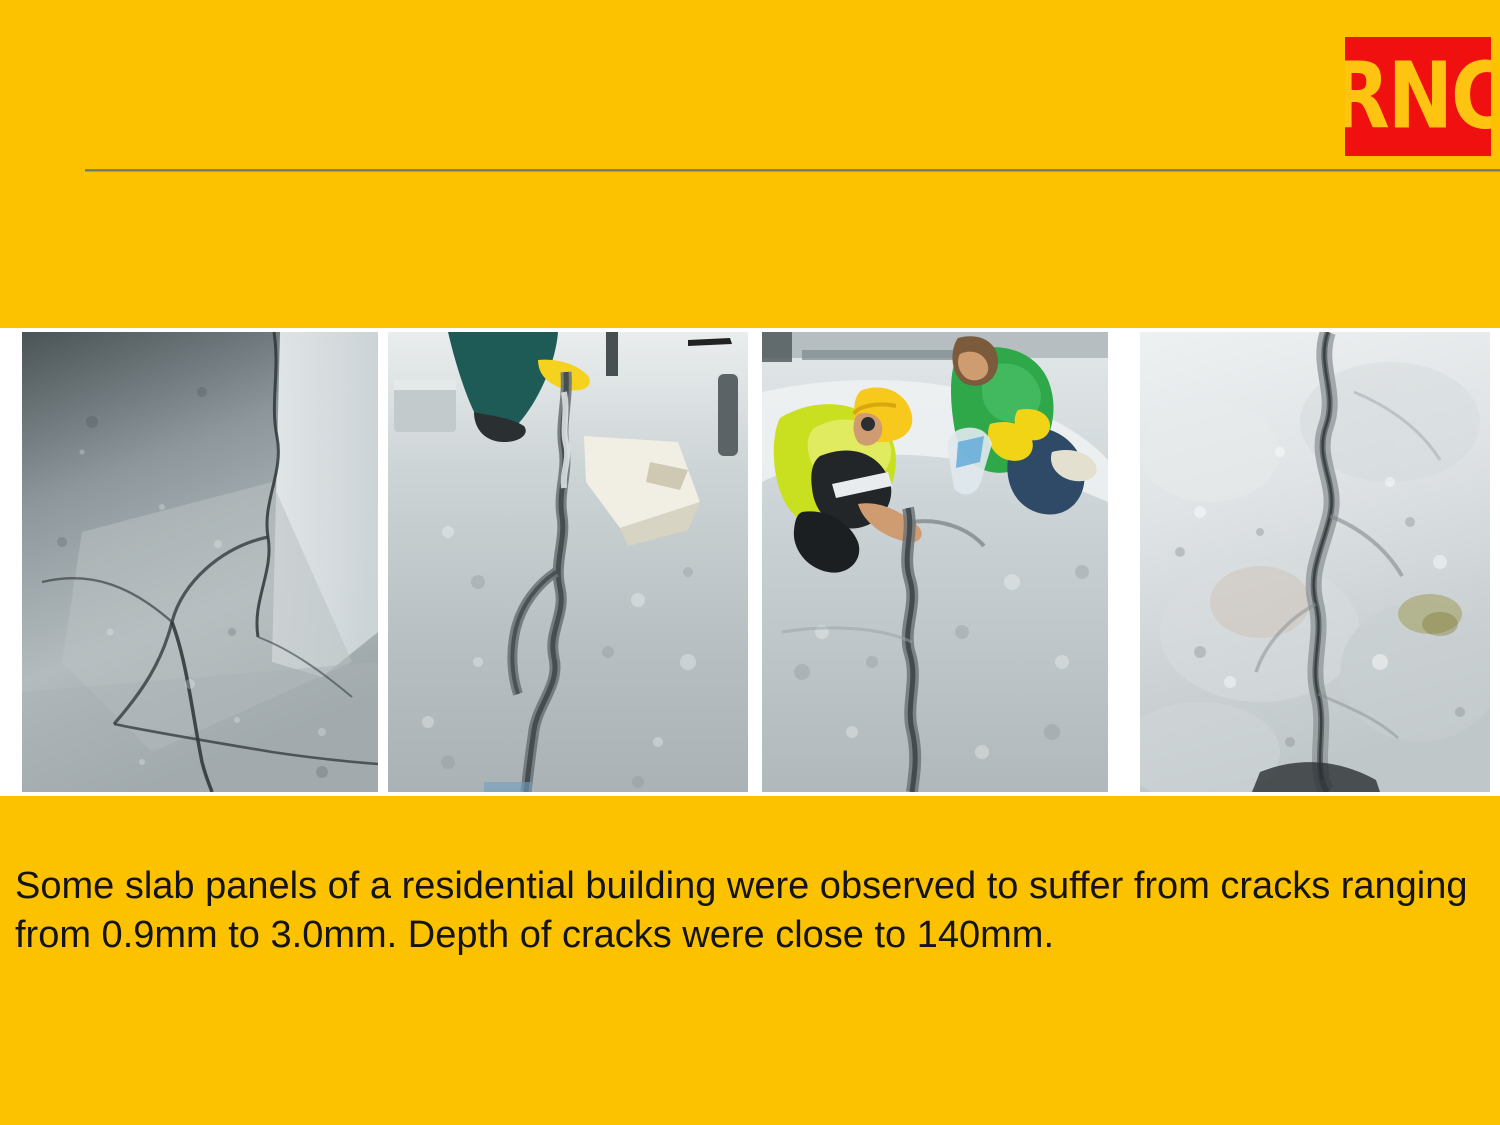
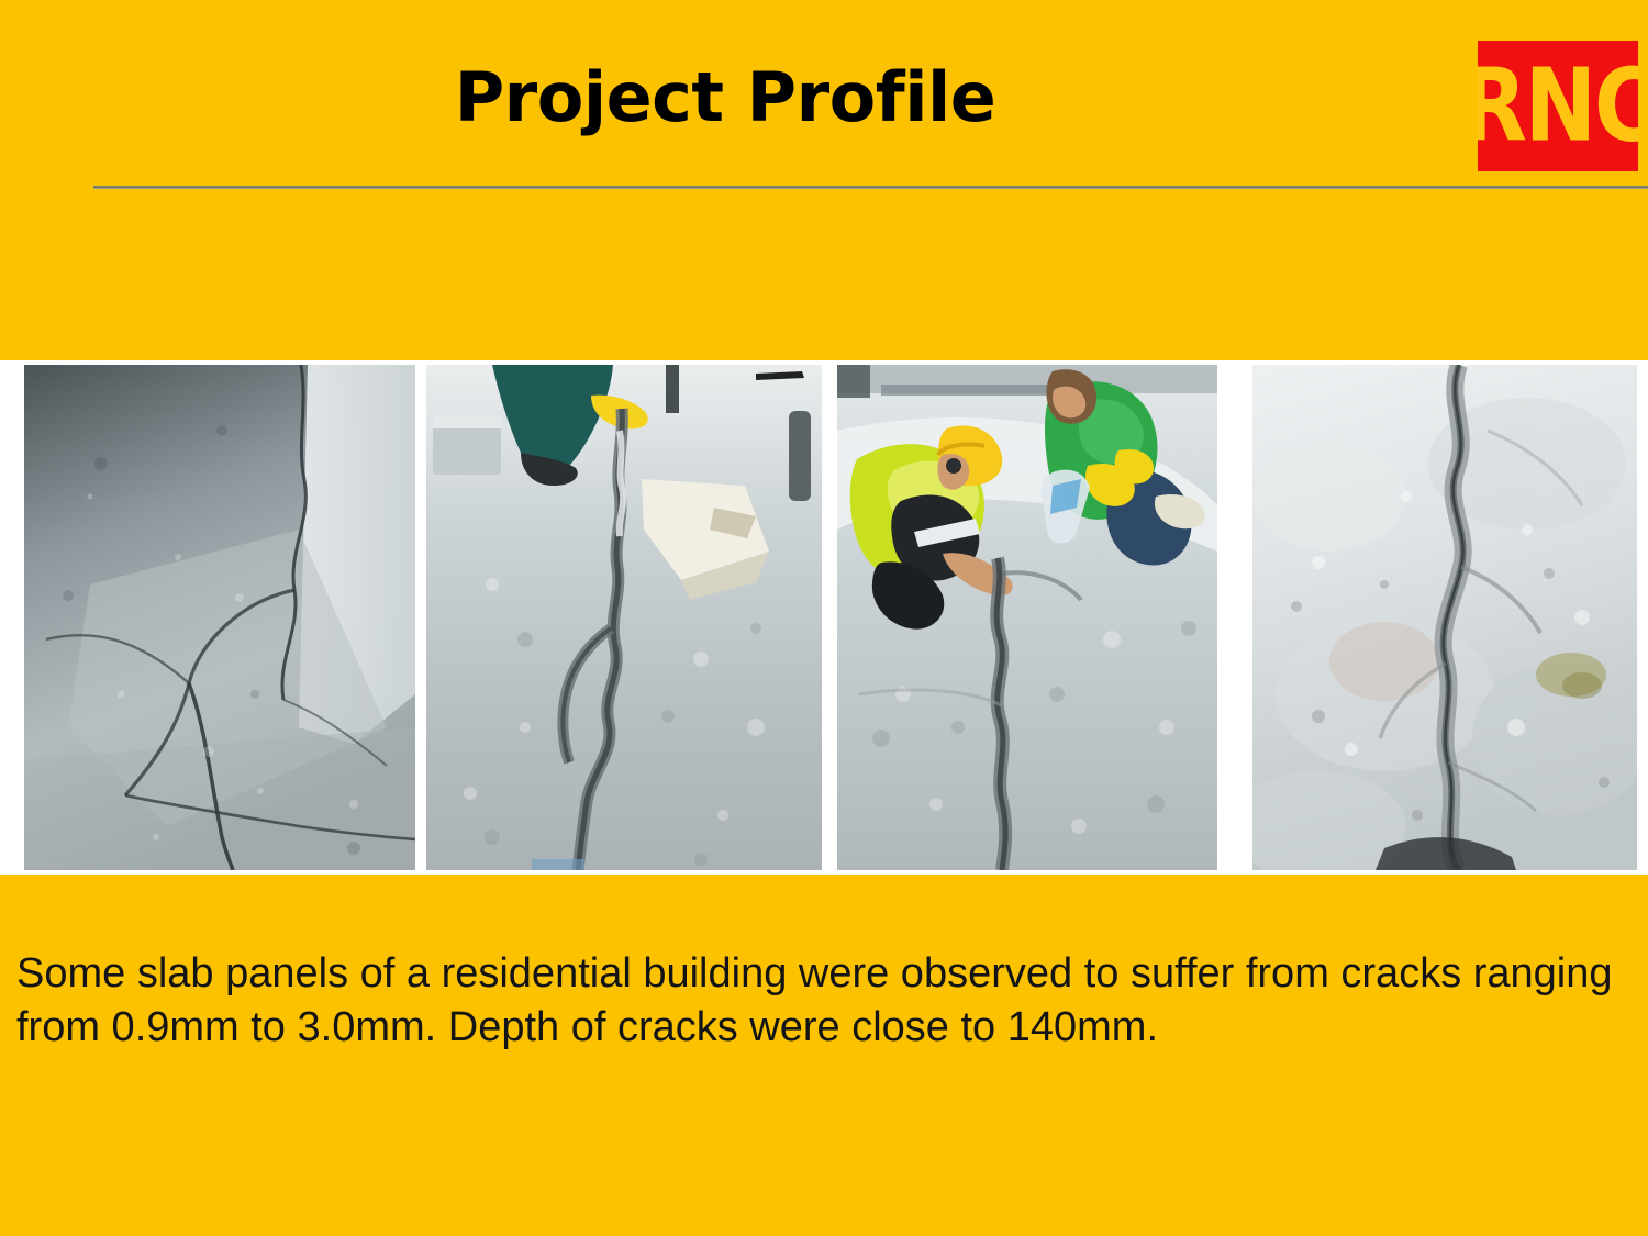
+ Project Profile
  RNC
  Some slab panels of a residential building were observed to suffer from cracks ranging from 0.9mm to 3.0mm. Depth of cracks were close to 140mm.
